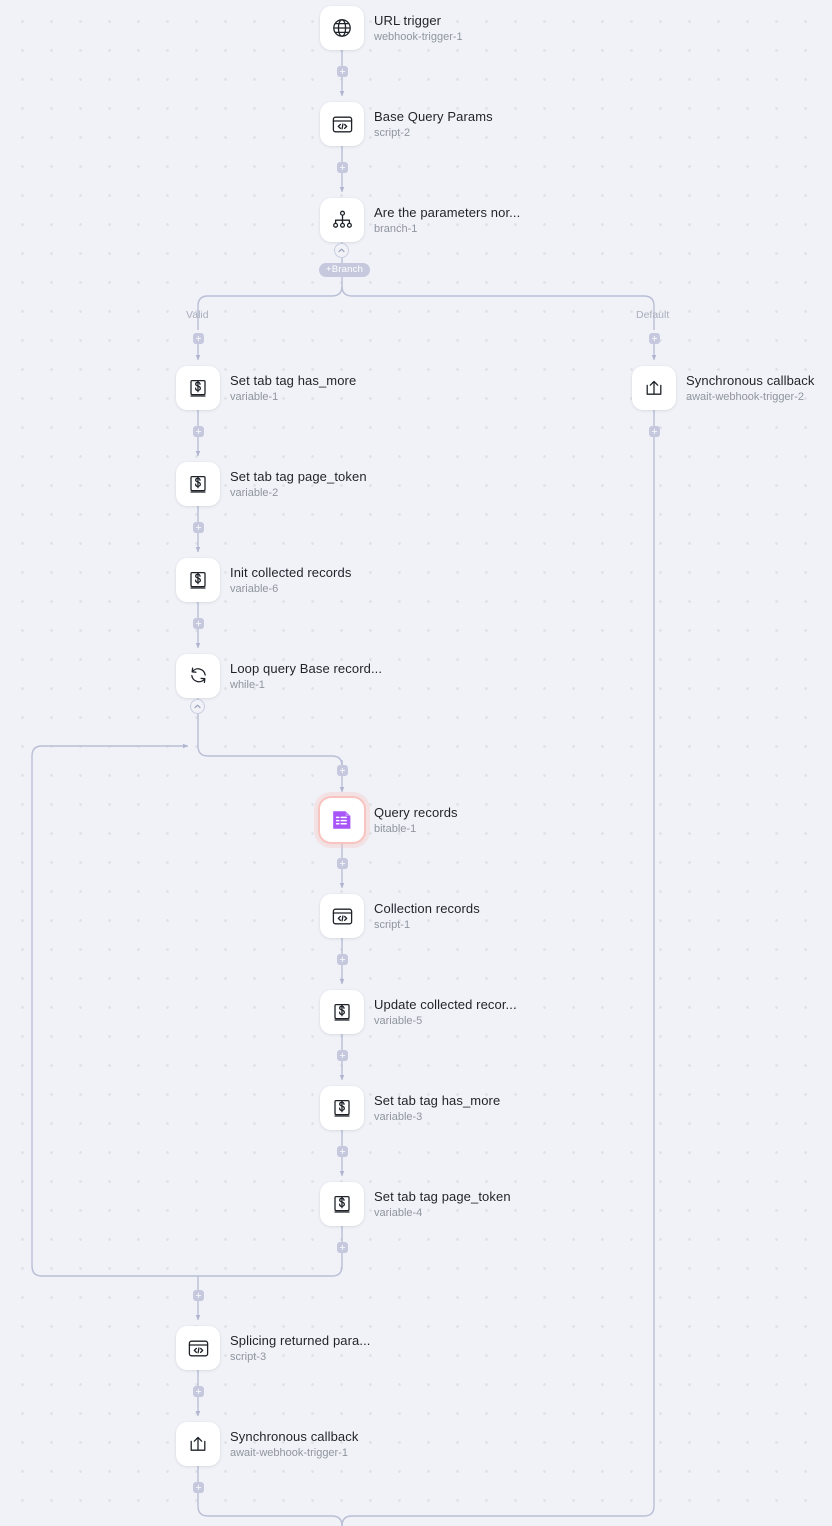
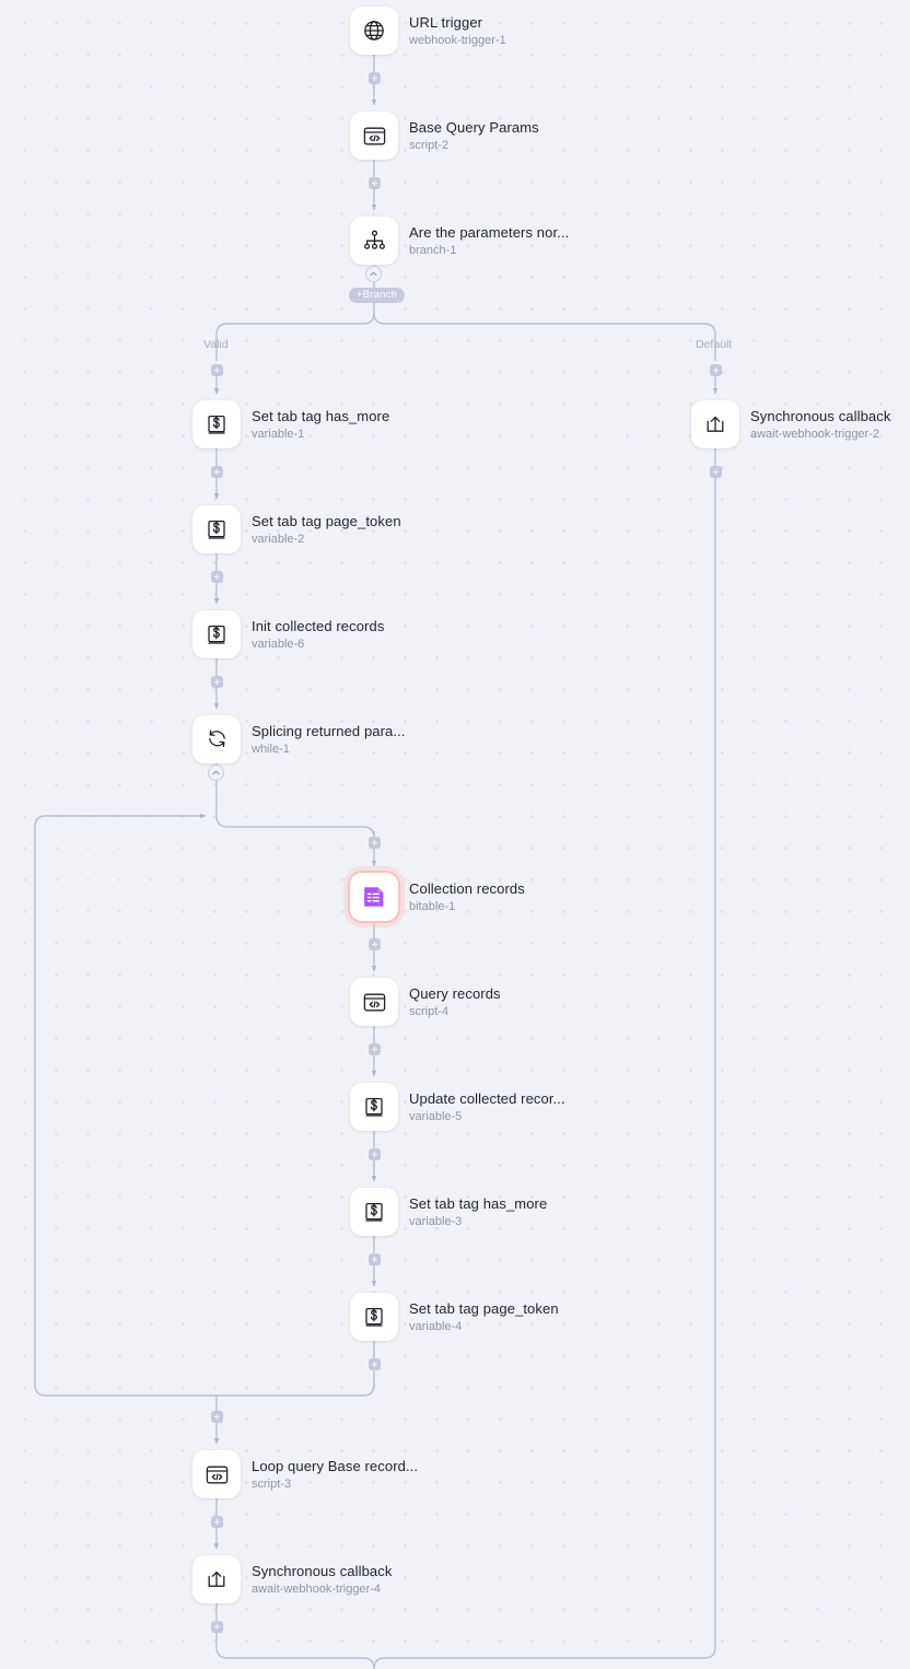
  URL trigger
  webhook-trigger-1
  Base Query Params
  script-2
  Are the parameters nor...
  branch-1
  Set tab tag has_more
  variable-1
  Synchronous callback
  await-webhook-trigger-2
  Set tab tag page_token
  variable-2
  Init collected records
  variable-6
- Loop query Base record...
+ Splicing returned para...
  while-1
- Query records
+ Collection records
  bitable-1
- Collection records
+ Query records
- script-1
+ script-4
  Update collected recor...
  variable-5
  Set tab tag has_more
  variable-3
  Set tab tag page_token
  variable-4
- Splicing returned para...
+ Loop query Base record...
  script-3
  Synchronous callback
- await-webhook-trigger-1
+ await-webhook-trigger-4
  +Branch
  Valid
  Default
